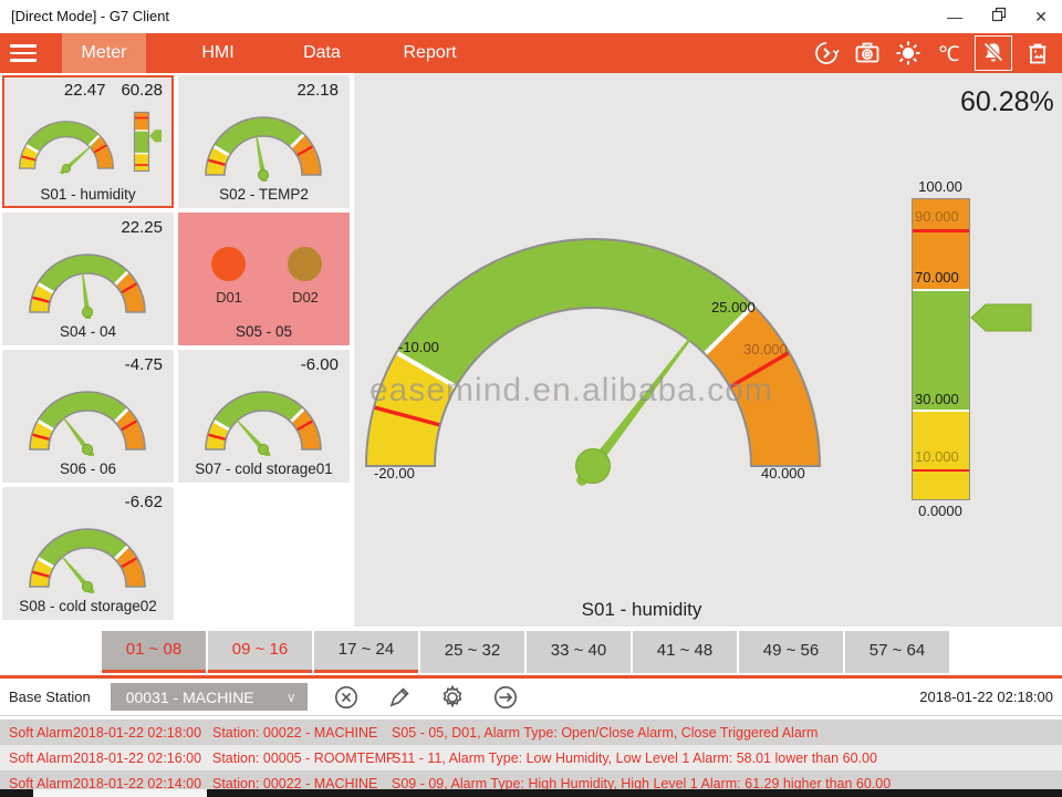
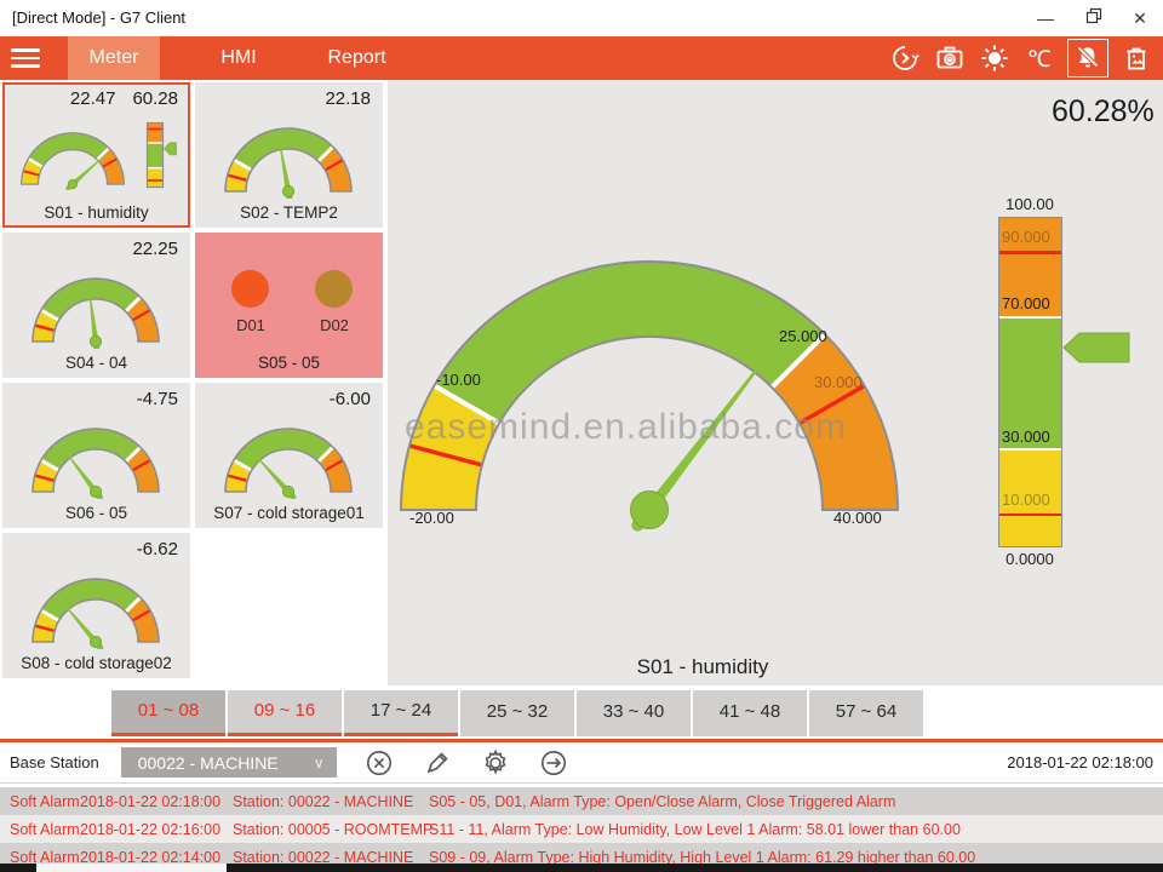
  [Direct Mode] - G7 Client
  —
  ✕
  Meter
  HMI
- Data
  Report
  ℃
  22.47
  60.28
  S01 - humidity
  22.18
  S02 - TEMP2
  22.25
  S04 - 04
  D01
  D02
  S05 - 05
  -4.75
- S06 - 06
+ S06 - 05
  -6.00
  S07 - cold storage01
  -6.62
  S08 - cold storage02
  60.28%
  -10.00
  25.000
  30.000
  -20.00
  40.000
  easemind.en.alibaba.com
  100.00
  90.000
  70.000
  30.000
  10.000
  0.0000
  S01 - humidity
  01 ~ 08
  09 ~ 16
  17 ~ 24
  25 ~ 32
  33 ~ 40
  41 ~ 48
- 49 ~ 56
  57 ~ 64
  Base Station
- 00031 - MACHINE
+ 00022 - MACHINE
  ∨
  2018-01-22 02:18:00
  Soft Alarm
  2018-01-22 02:18:00
  Station: 00022 - MACHINE
  S05 - 05, D01, Alarm Type: Open/Close Alarm, Close Triggered Alarm
  Soft Alarm
  2018-01-22 02:16:00
  Station: 00005 - ROOMTEMP
  S11 - 11, Alarm Type: Low Humidity, Low Level 1 Alarm: 58.01 lower than 60.00
  Soft Alarm
  2018-01-22 02:14:00
  Station: 00022 - MACHINE
  S09 - 09, Alarm Type: High Humidity, High Level 1 Alarm: 61.29 higher than 60.00
